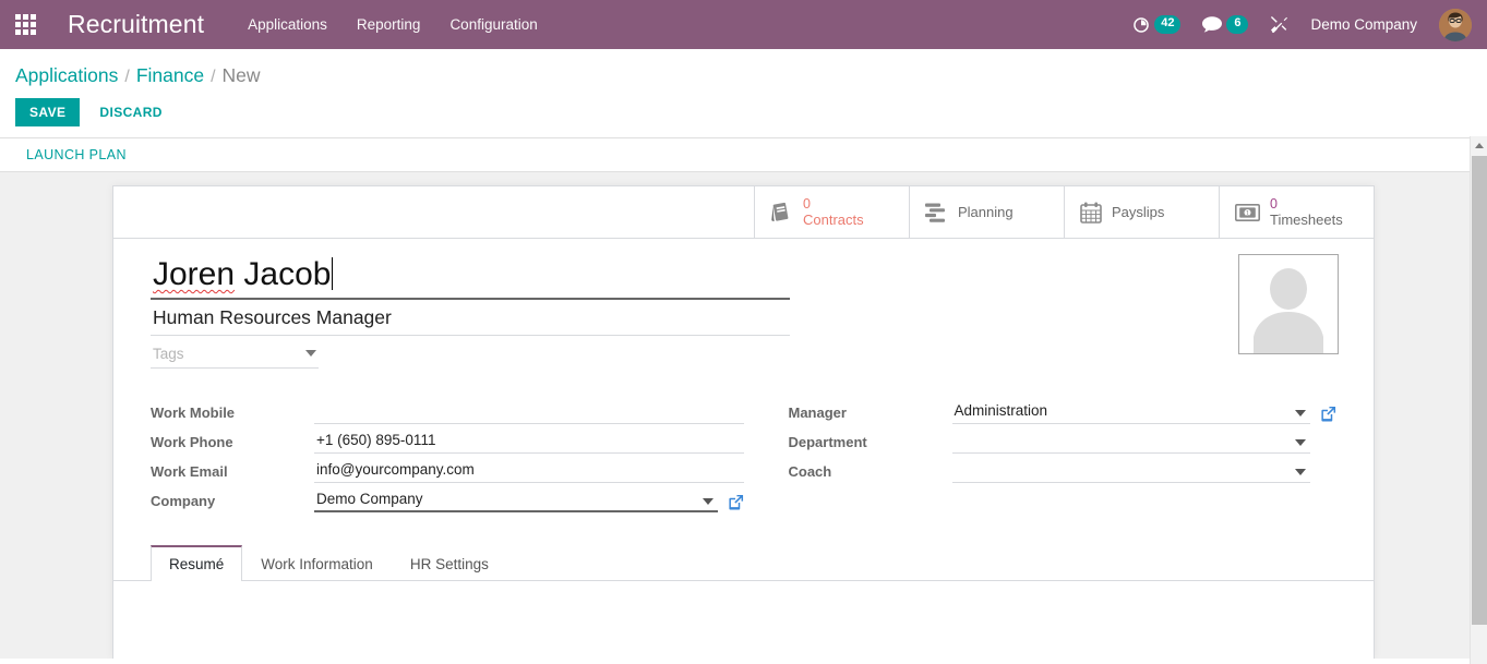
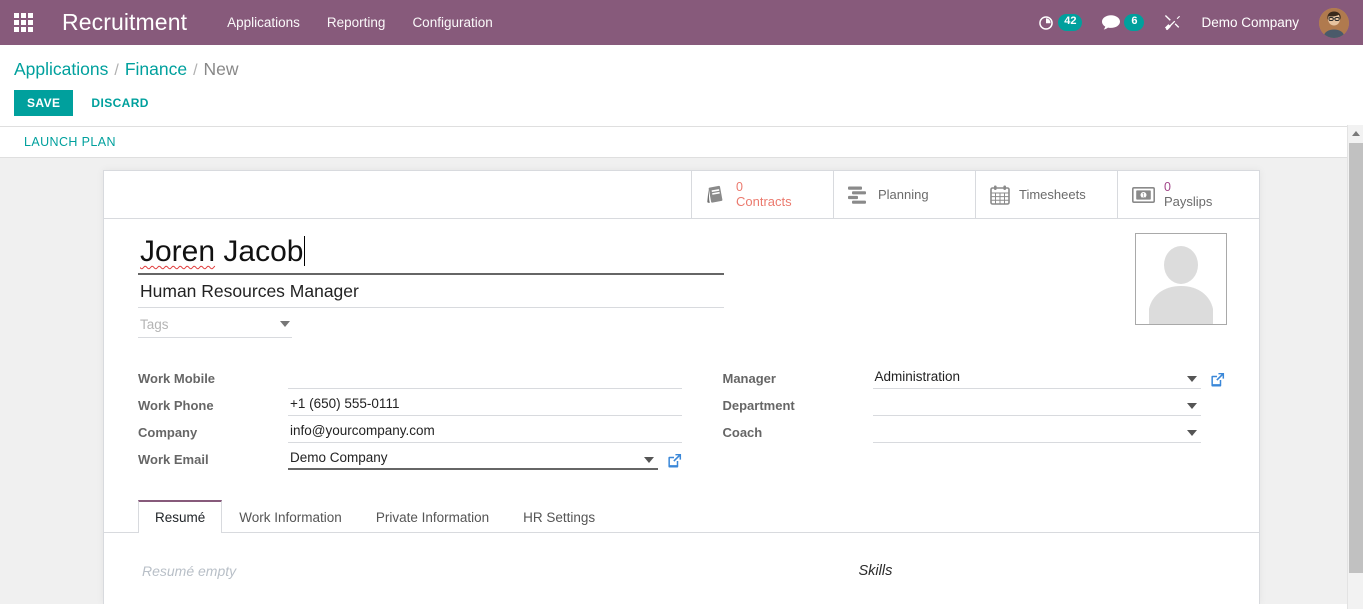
  Recruitment
  Applications
  Reporting
  Configuration
  42
  6
  Demo Company
  Applications
  /
  Finance
  /
  New
  SAVE
  DISCARD
  LAUNCH PLAN
  0
  Contracts
  Planning
- Payslips
+ Timesheets
  0
- Timesheets
+ Payslips
  Joren Jacob
  Human Resources Manager
  Tags
  Work Mobile
  Work Phone
- +1 (650) 895-0111
+ +1 (650) 555-0111
- Work Email
+ Company
  info@yourcompany.com
- Company
+ Work Email
  Demo Company
  Manager
  Administration
  Department
  Coach
  Resumé
  Work Information
+ Private Information
  HR Settings
+ Resumé empty
+ Skills
